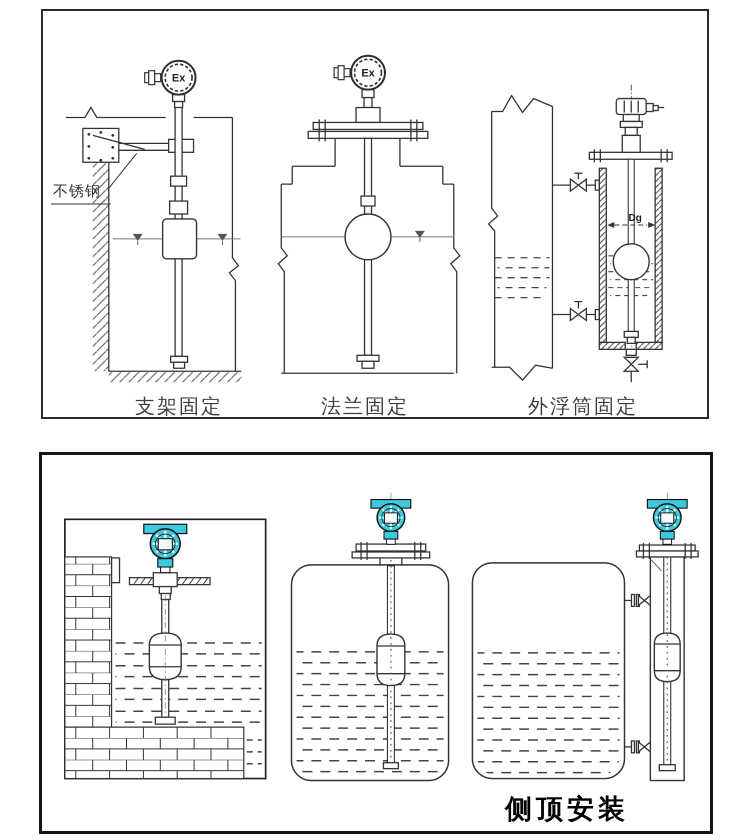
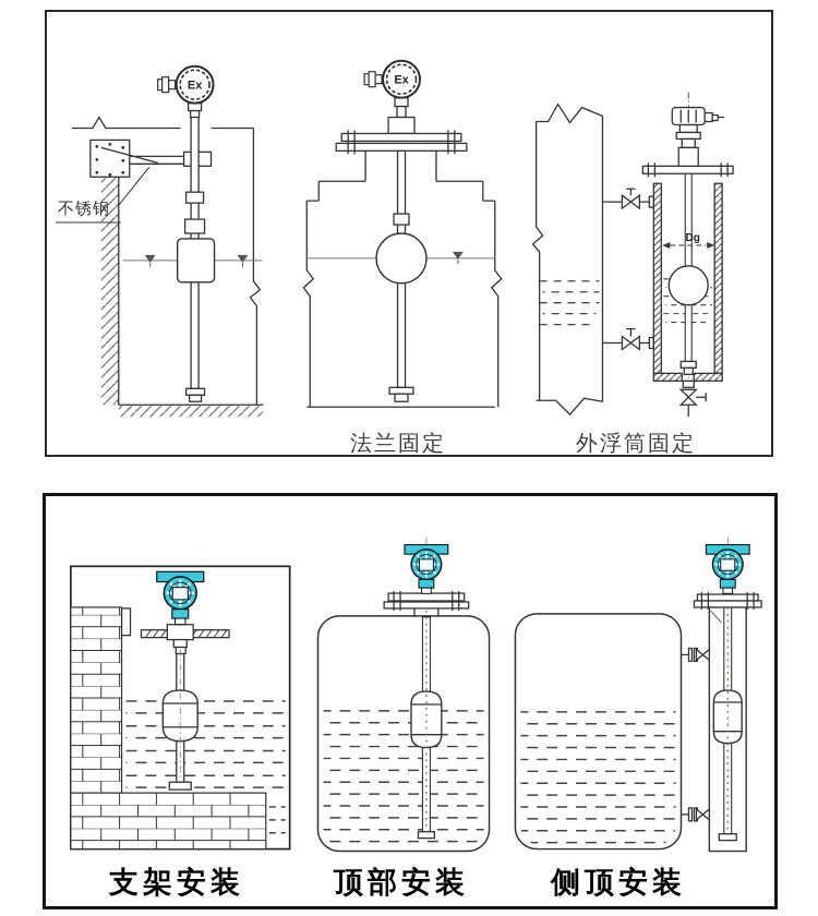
  Ex
  Ex
  Dg
  不锈钢
- 支架固定
  法兰固定
  外浮筒固定
+ 支架安装
+ 顶部安装
  侧顶安装
